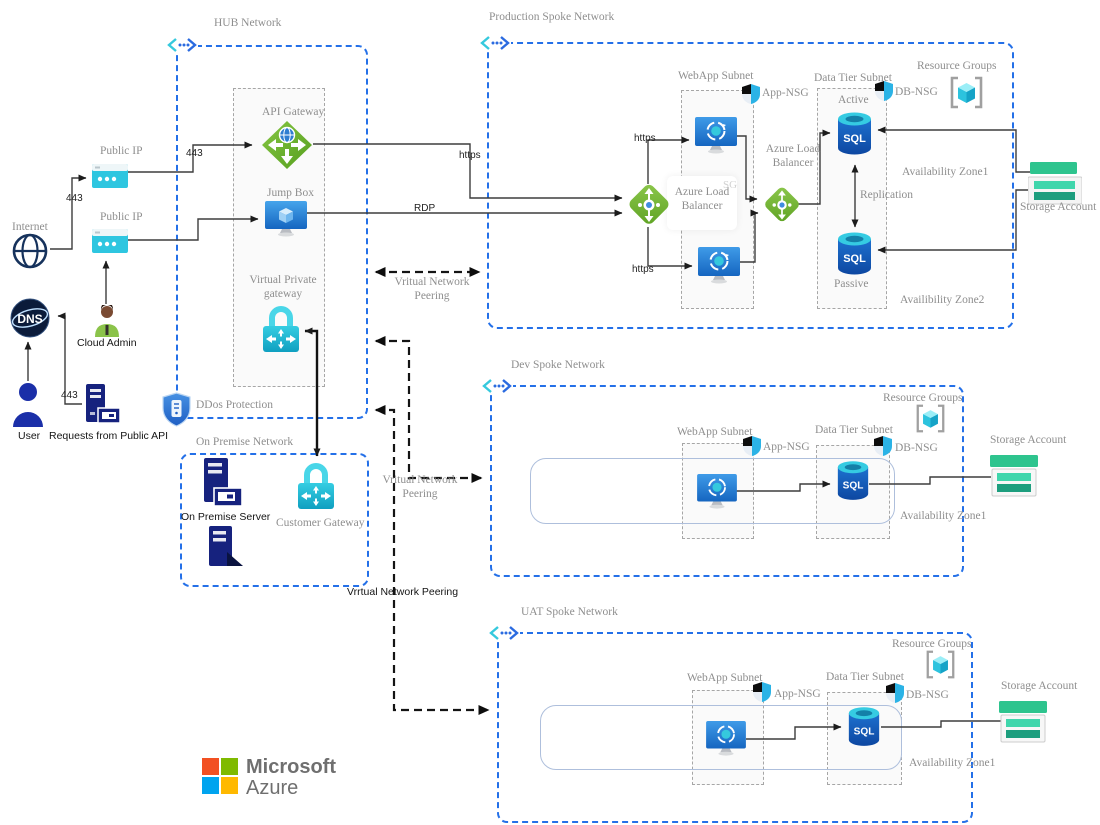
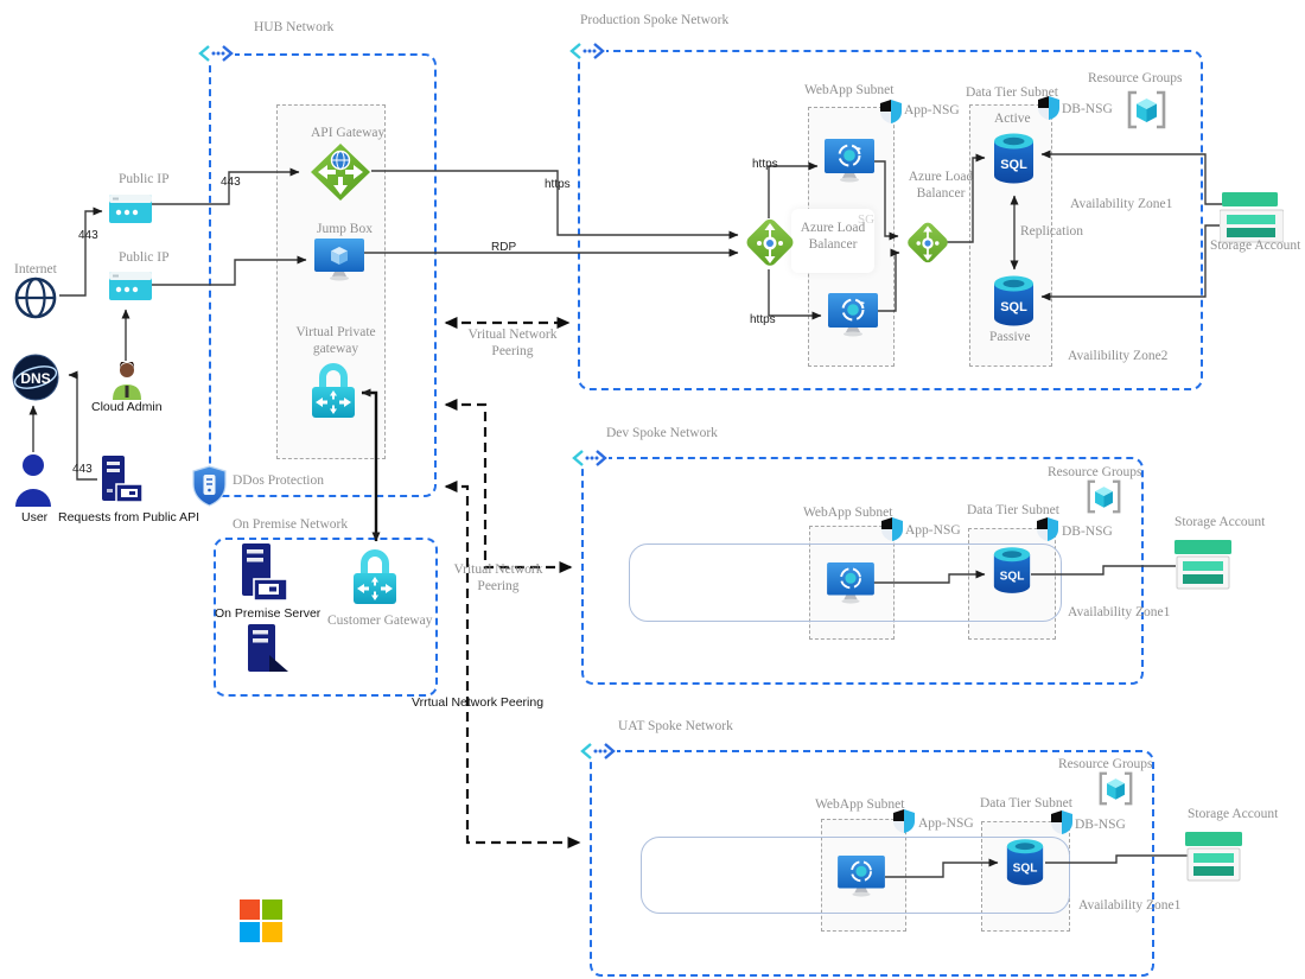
  DNS
  SQL
  SQL
  SQL
  SQL
- Microsoft
- Azure
  HUB Network
  Production Spoke Network
  Dev Spoke Network
  UAT Spoke Network
  On Premise Network
  Public IP
  Public IP
  Internet
  Cloud Admin
  User
  Requests from Public API
  443
  443
  443
  API Gateway
  Jump Box
  Virtual Private gateway
  DDos Protection
  On Premise Server
  Customer Gateway
  Vritual Network Peering
  Vritual Network Peering
  Vrrtual Network Peering
  https
  RDP
  https
  https
  Azure Load Balancer
  SG
  Azure Load Balancer
  WebApp Subnet
  App-NSG
  Data Tier Subnet
  DB-NSG
  Active
  Passive
  Replication
  Availability Zone1
  Availibility Zone2
  Resource Groups
  Storage Account
  WebApp Subnet
  App-NSG
  Data Tier Subnet
  DB-NSG
  Availability Zone1
  Resource Groups
  Storage Account
  WebApp Subnet
  App-NSG
  Data Tier Subnet
  DB-NSG
  Availability Zone1
  Resource Groups
  Storage Account
